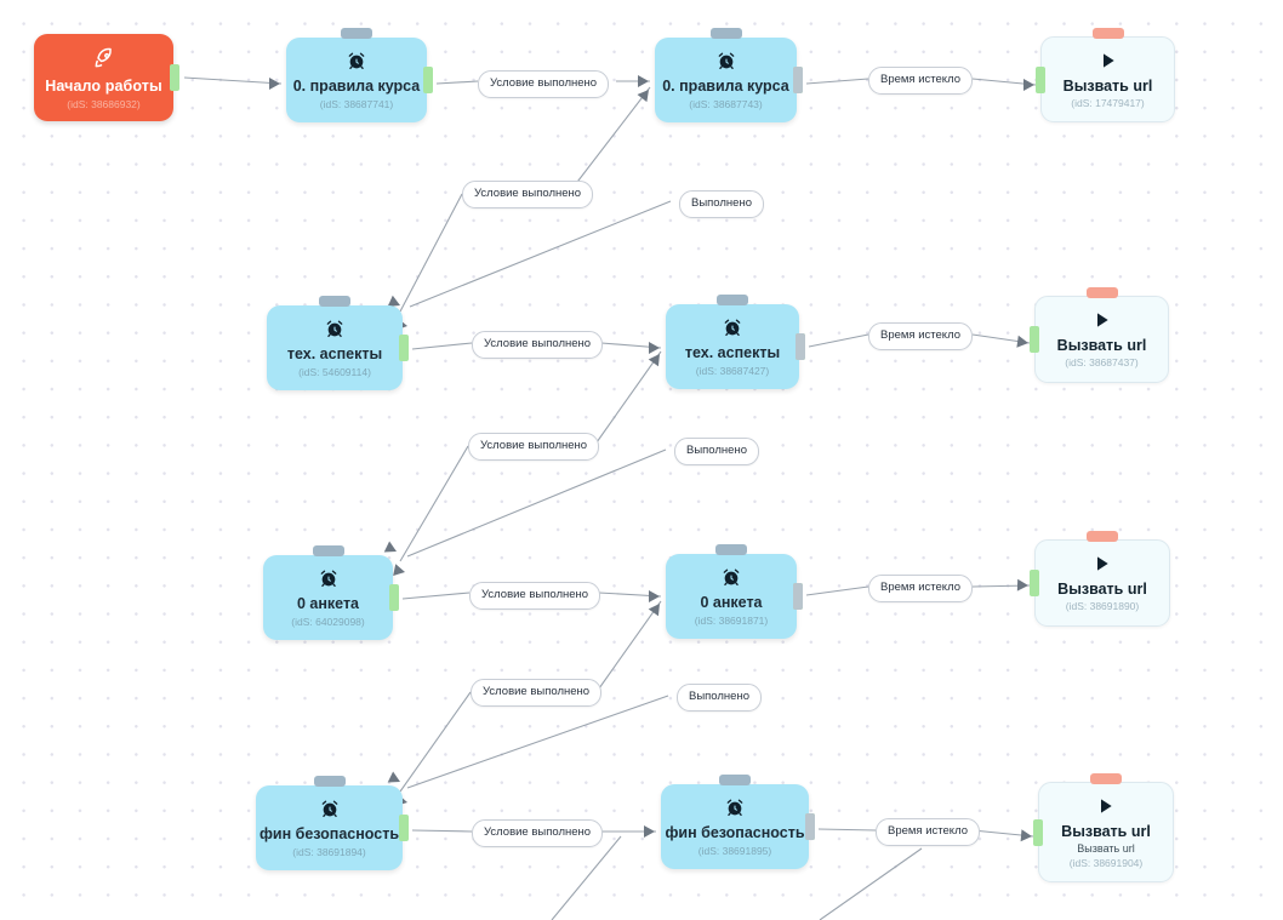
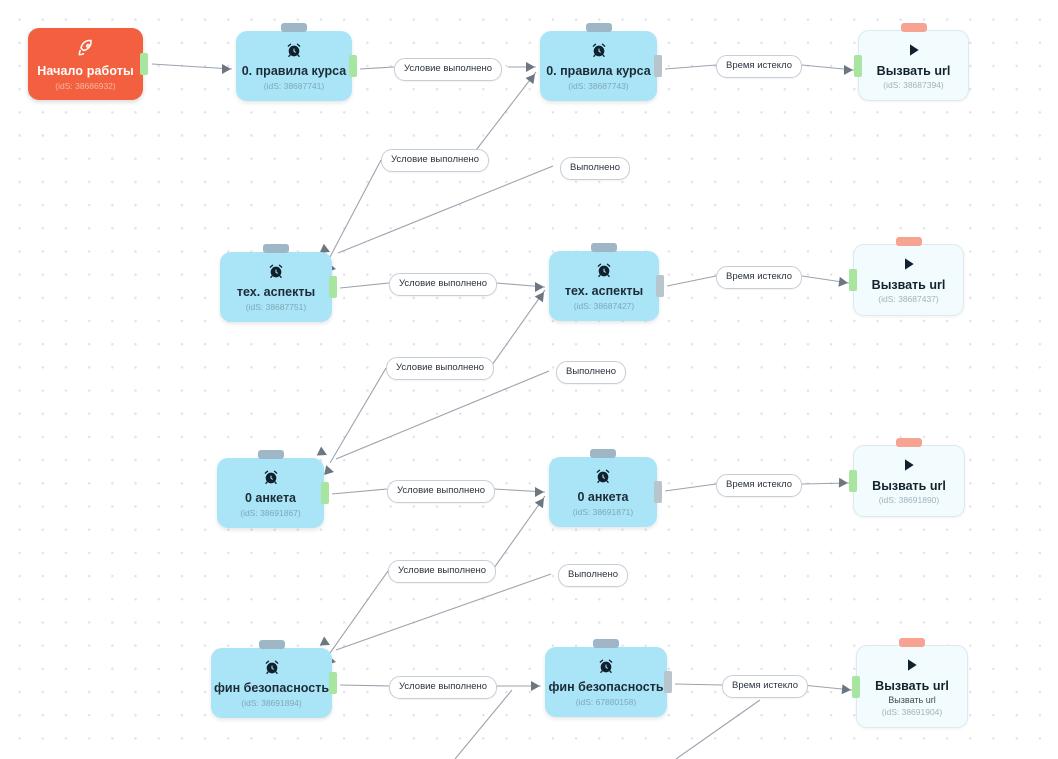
  Начало работы
  (idS: 38686932)
  0. правила курса
  (idS: 38687741)
  0. правила курса
  (idS: 38687743)
  Вызвать url
- (idS: 17479417)
+ (idS: 38687394)
  тех. аспекты
- (idS: 54609114)
+ (idS: 38687751)
  тех. аспекты
  (idS: 38687427)
  Вызвать url
  (idS: 38687437)
  0 анкета
- (idS: 64029098)
+ (idS: 38691867)
  0 анкета
  (idS: 38691871)
  Вызвать url
  (idS: 38691890)
  фин безопасность
  (idS: 38691894)
  фин безопасность
- (idS: 38691895)
+ (idS: 67880158)
  Вызвать url
  Вызвать url
  (idS: 38691904)
  Условие выполнено
  Время истекло
  Условие выполнено
  Выполнено
  Условие выполнено
  Время истекло
  Условие выполнено
  Выполнено
  Условие выполнено
  Время истекло
  Условие выполнено
  Выполнено
  Условие выполнено
  Время истекло
